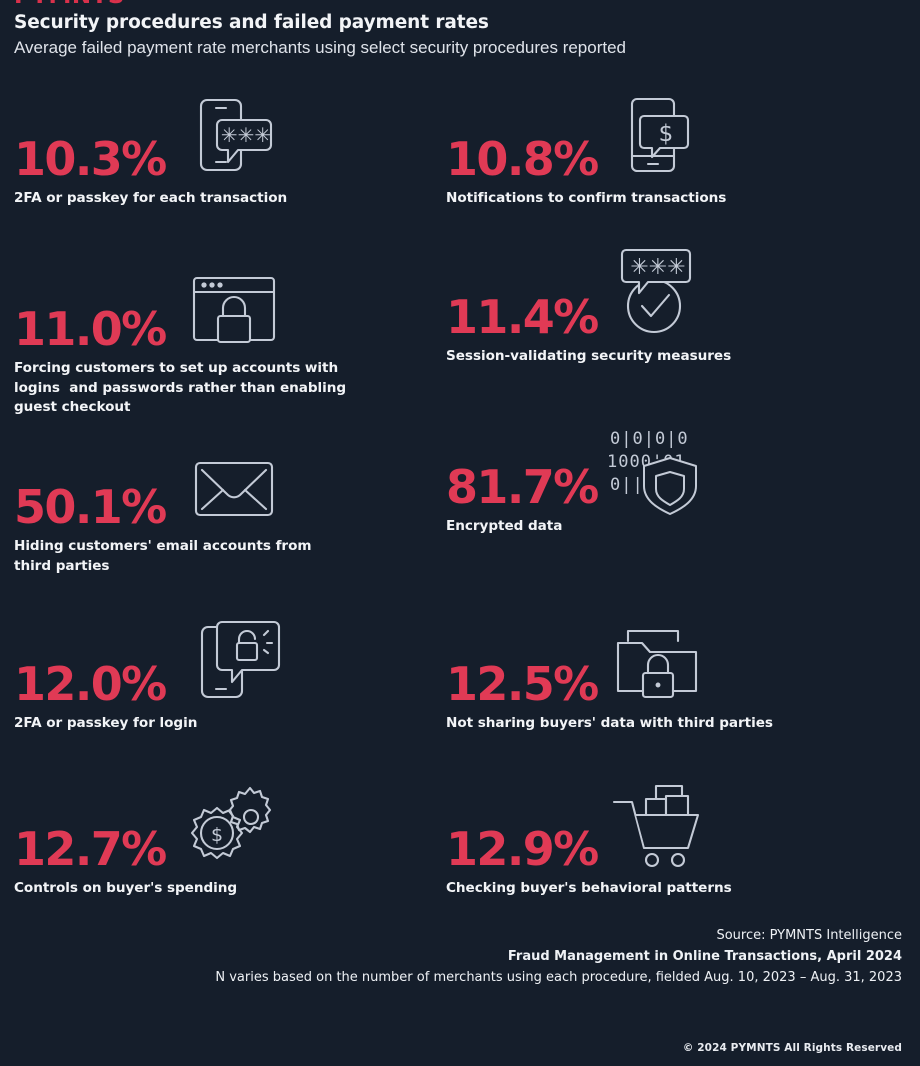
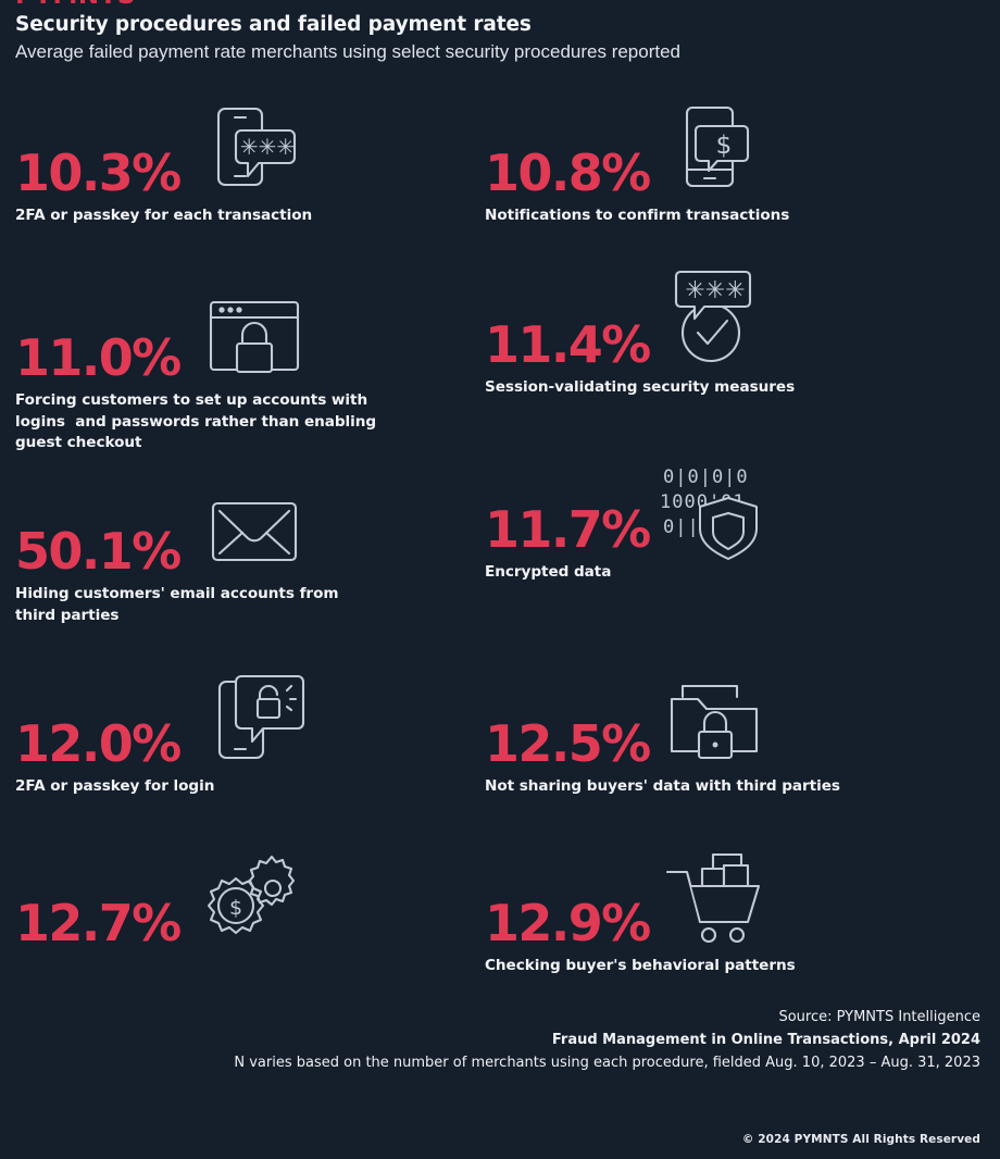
  Security procedures and failed payment rates
  Average failed payment rate merchants using select security procedures reported
  10.3%
  ✳✳✳
  2FA or passkey for each transaction
  10.8%
  $
  Notifications to confirm transactions
  11.0%
  Forcing customers to set up accounts with
  logins and passwords rather than enabling
  guest checkout
  11.4%
  ✳✳✳
  Session-validating security measures
  50.1%
  Hiding customers' email accounts from
  third parties
- 81.7%
+ 11.7%
  0|0|0|0
  0||
  Encrypted data
  12.0%
  2FA or passkey for login
  12.5%
  Not sharing buyers' data with third parties
  12.7%
  $
- Controls on buyer's spending
  12.9%
  Checking buyer's behavioral patterns
  Source: PYMNTS Intelligence
  Fraud Management in Online Transactions, April 2024
  N varies based on the number of merchants using each procedure, fielded Aug. 10, 2023 – Aug. 31, 2023
  © 2024 PYMNTS All Rights Reserved
